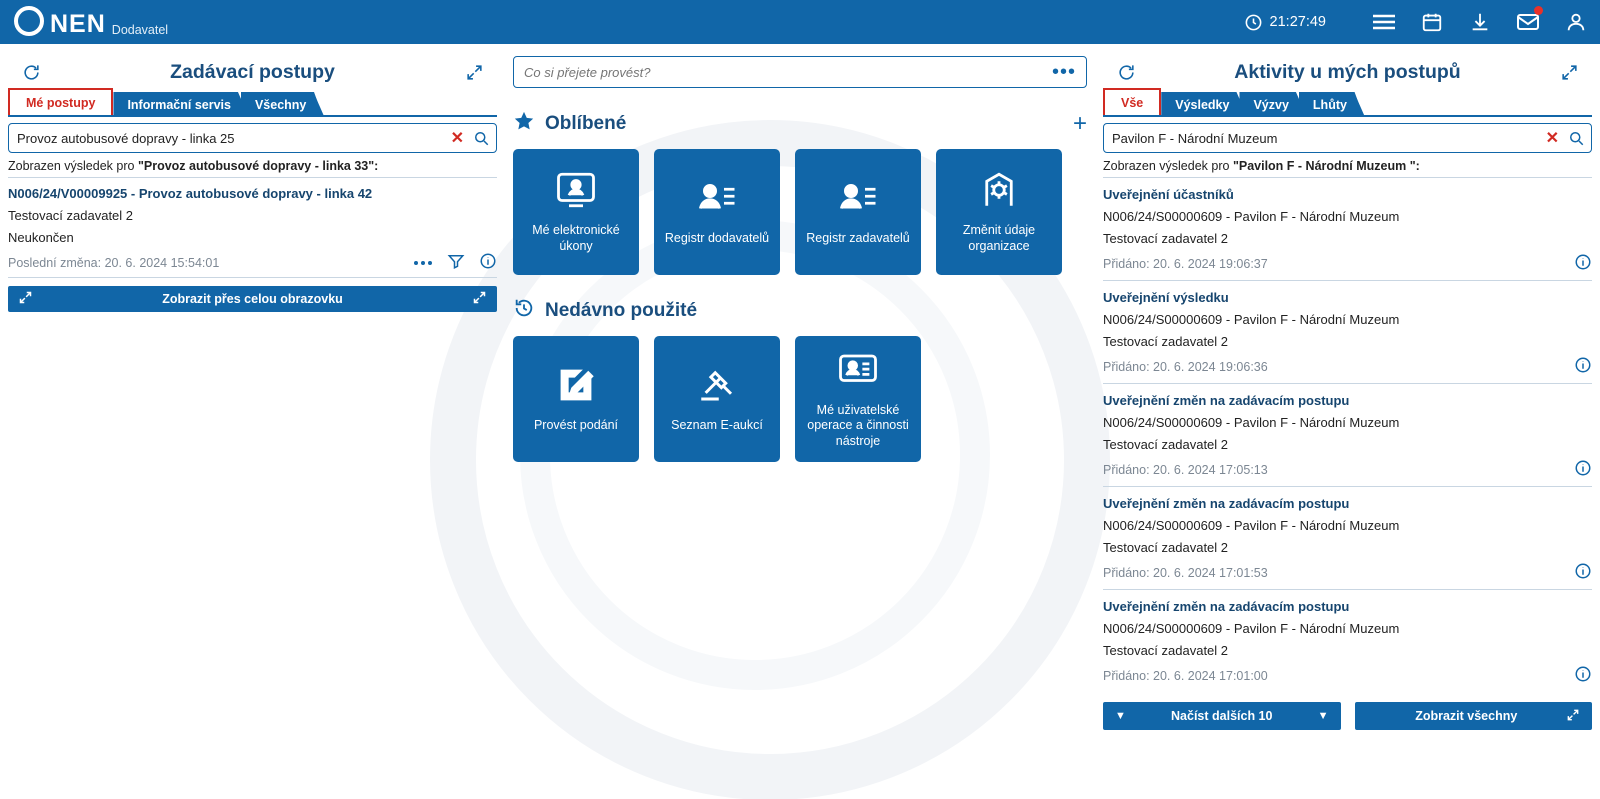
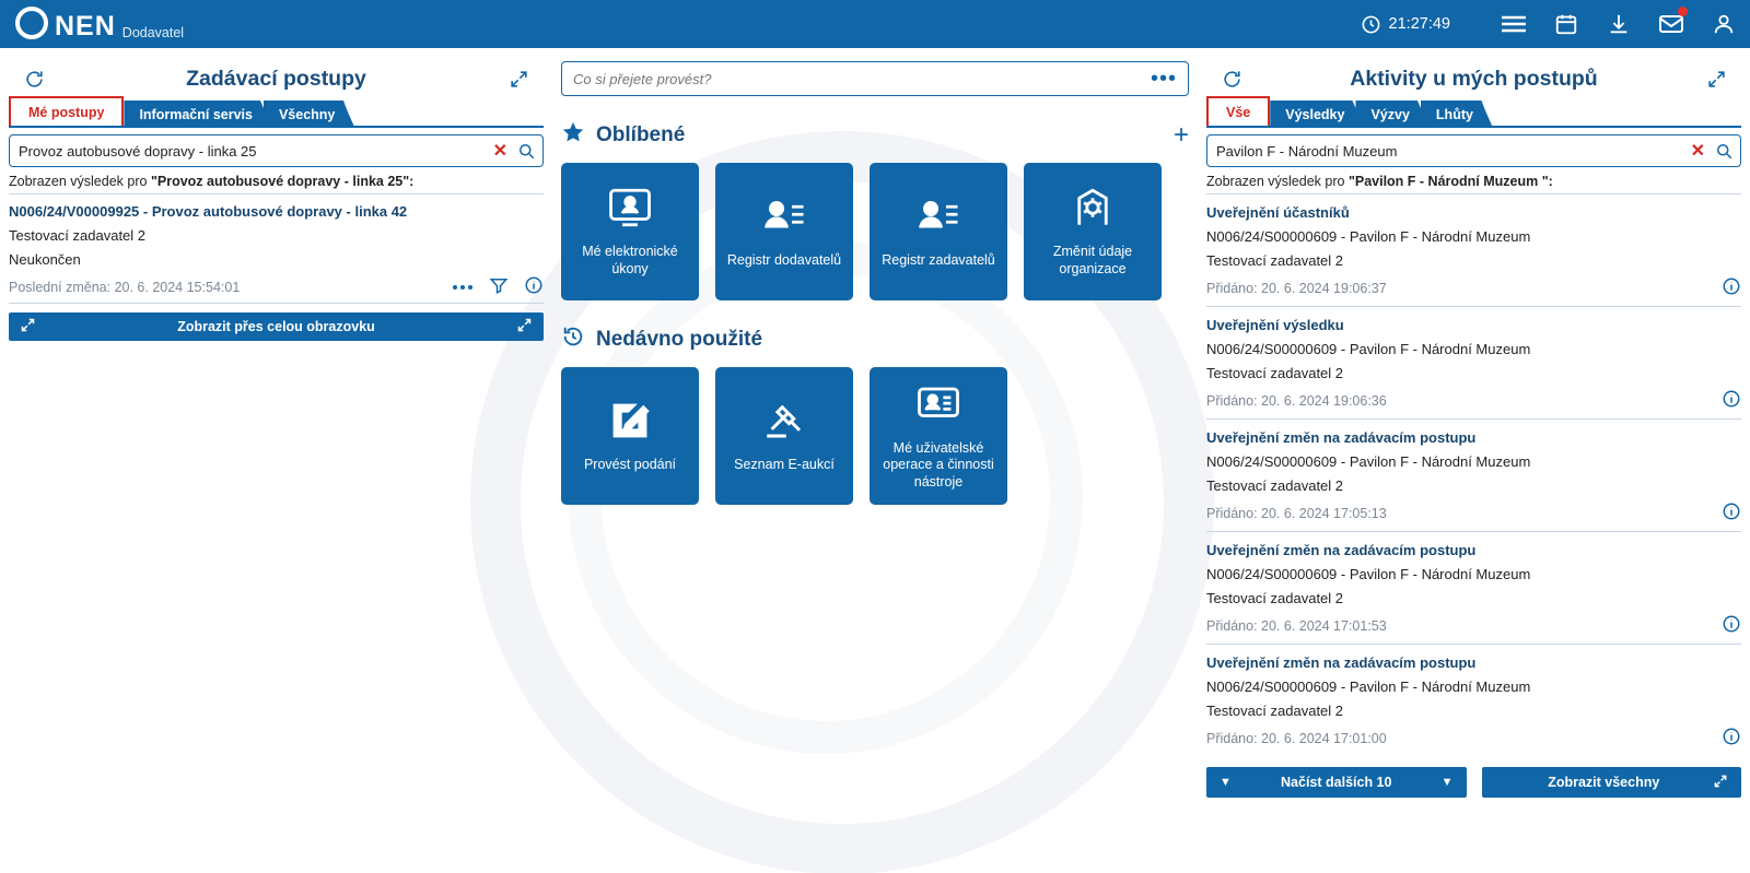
  NEN
  Dodavatel
  21:27:49
  Zadávací postupy
  Mé postupy
  Informační servis
  Všechny
  Provoz autobusové dopravy - linka 25
  ✕
- Zobrazen výsledek pro "Provoz autobusové dopravy - linka 33":
+ Zobrazen výsledek pro "Provoz autobusové dopravy - linka 25":
  N006/24/V00009925 - Provoz autobusové dopravy - linka 42
  Testovací zadavatel 2
  Neukončen
  Poslední změna: 20. 6. 2024 15:54:01
  Zobrazit přes celou obrazovku
  Co si přejete provést?
  •••
  Oblíbené
  +
  Mé elektronické úkony
  Registr dodavatelů
  Registr zadavatelů
  Změnit údaje organizace
  Nedávno použité
  Provést podání
  Seznam E-aukcí
  Mé uživatelské operace a činnosti nástroje
  Aktivity u mých postupů
  Vše
  Výsledky
  Výzvy
  Lhůty
  Pavilon F - Národní Muzeum
  ✕
  Zobrazen výsledek pro "Pavilon F - Národní Muzeum ":
  Uveřejnění účastníků
  N006/24/S00000609 - Pavilon F - Národní Muzeum
  Testovací zadavatel 2
  Přidáno: 20. 6. 2024 19:06:37
  Uveřejnění výsledku
  N006/24/S00000609 - Pavilon F - Národní Muzeum
  Testovací zadavatel 2
  Přidáno: 20. 6. 2024 19:06:36
  Uveřejnění změn na zadávacím postupu
  N006/24/S00000609 - Pavilon F - Národní Muzeum
  Testovací zadavatel 2
  Přidáno: 20. 6. 2024 17:05:13
  Uveřejnění změn na zadávacím postupu
  N006/24/S00000609 - Pavilon F - Národní Muzeum
  Testovací zadavatel 2
  Přidáno: 20. 6. 2024 17:01:53
  Uveřejnění změn na zadávacím postupu
  N006/24/S00000609 - Pavilon F - Národní Muzeum
  Testovací zadavatel 2
  Přidáno: 20. 6. 2024 17:01:00
  ▼
  Načíst dalších 10
  ▼
  Zobrazit všechny
